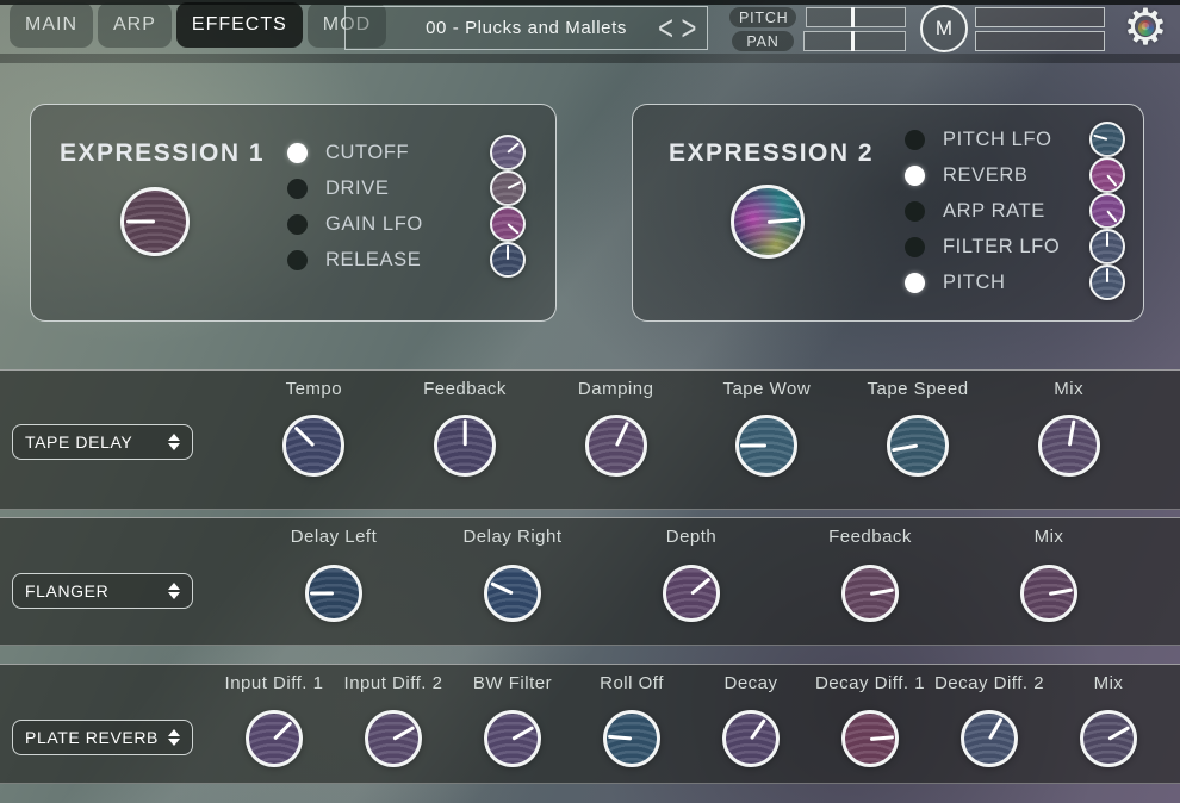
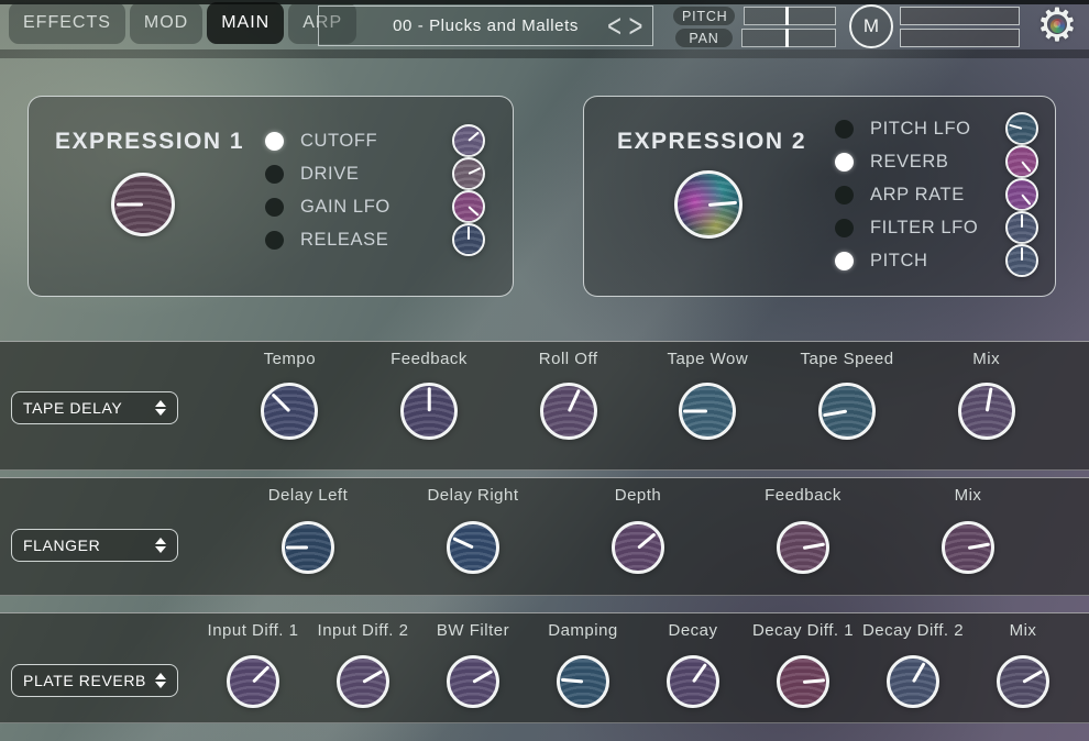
- MAIN
+ EFFECTS
- ARP
+ MOD
- EFFECTS
+ MAIN
- MOD
+ ARP
  00 - Plucks and Mallets
  <
  >
  PITCH
  PAN
  M
  ⚙
  EXPRESSION 1
  CUTOFF
  DRIVE
  GAIN LFO
  RELEASE
  EXPRESSION 2
  PITCH LFO
  REVERB
  ARP RATE
  FILTER LFO
  PITCH
  TAPE DELAY
  Tempo
  Feedback
- Damping
+ Roll Off
  Tape Wow
  Tape Speed
  Mix
  FLANGER
  Delay Left
  Delay Right
  Depth
  Feedback
  Mix
  PLATE REVERB
  Input Diff. 1
  Input Diff. 2
  BW Filter
- Roll Off
+ Damping
  Decay
  Decay Diff. 1
  Decay Diff. 2
  Mix
